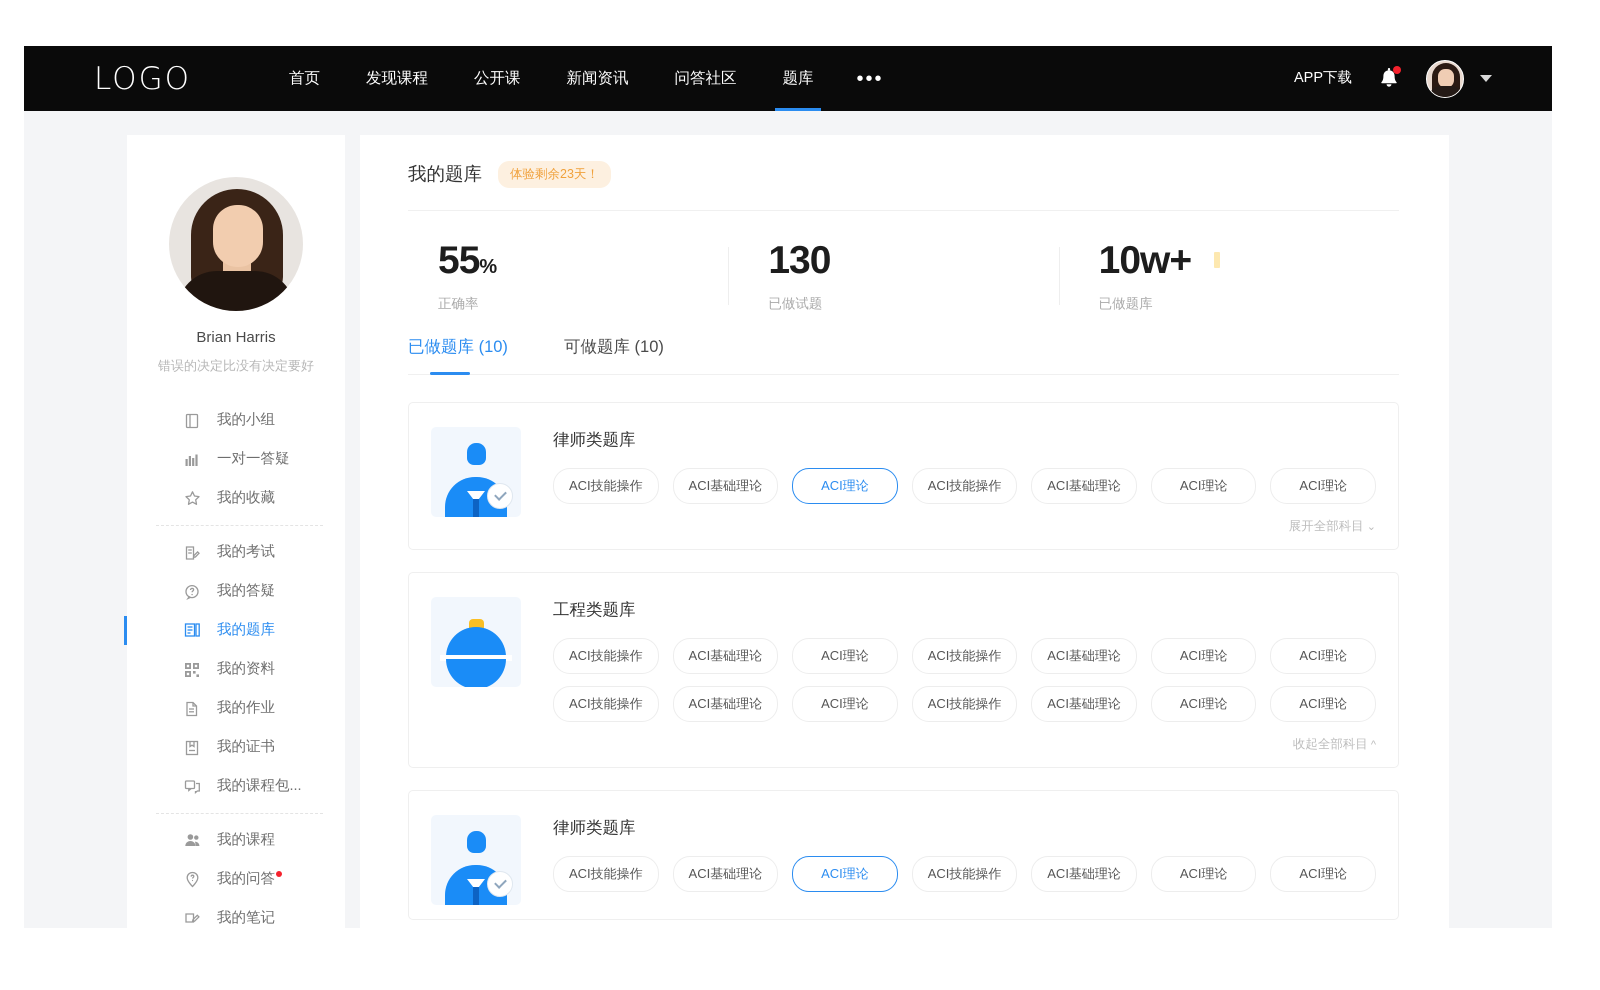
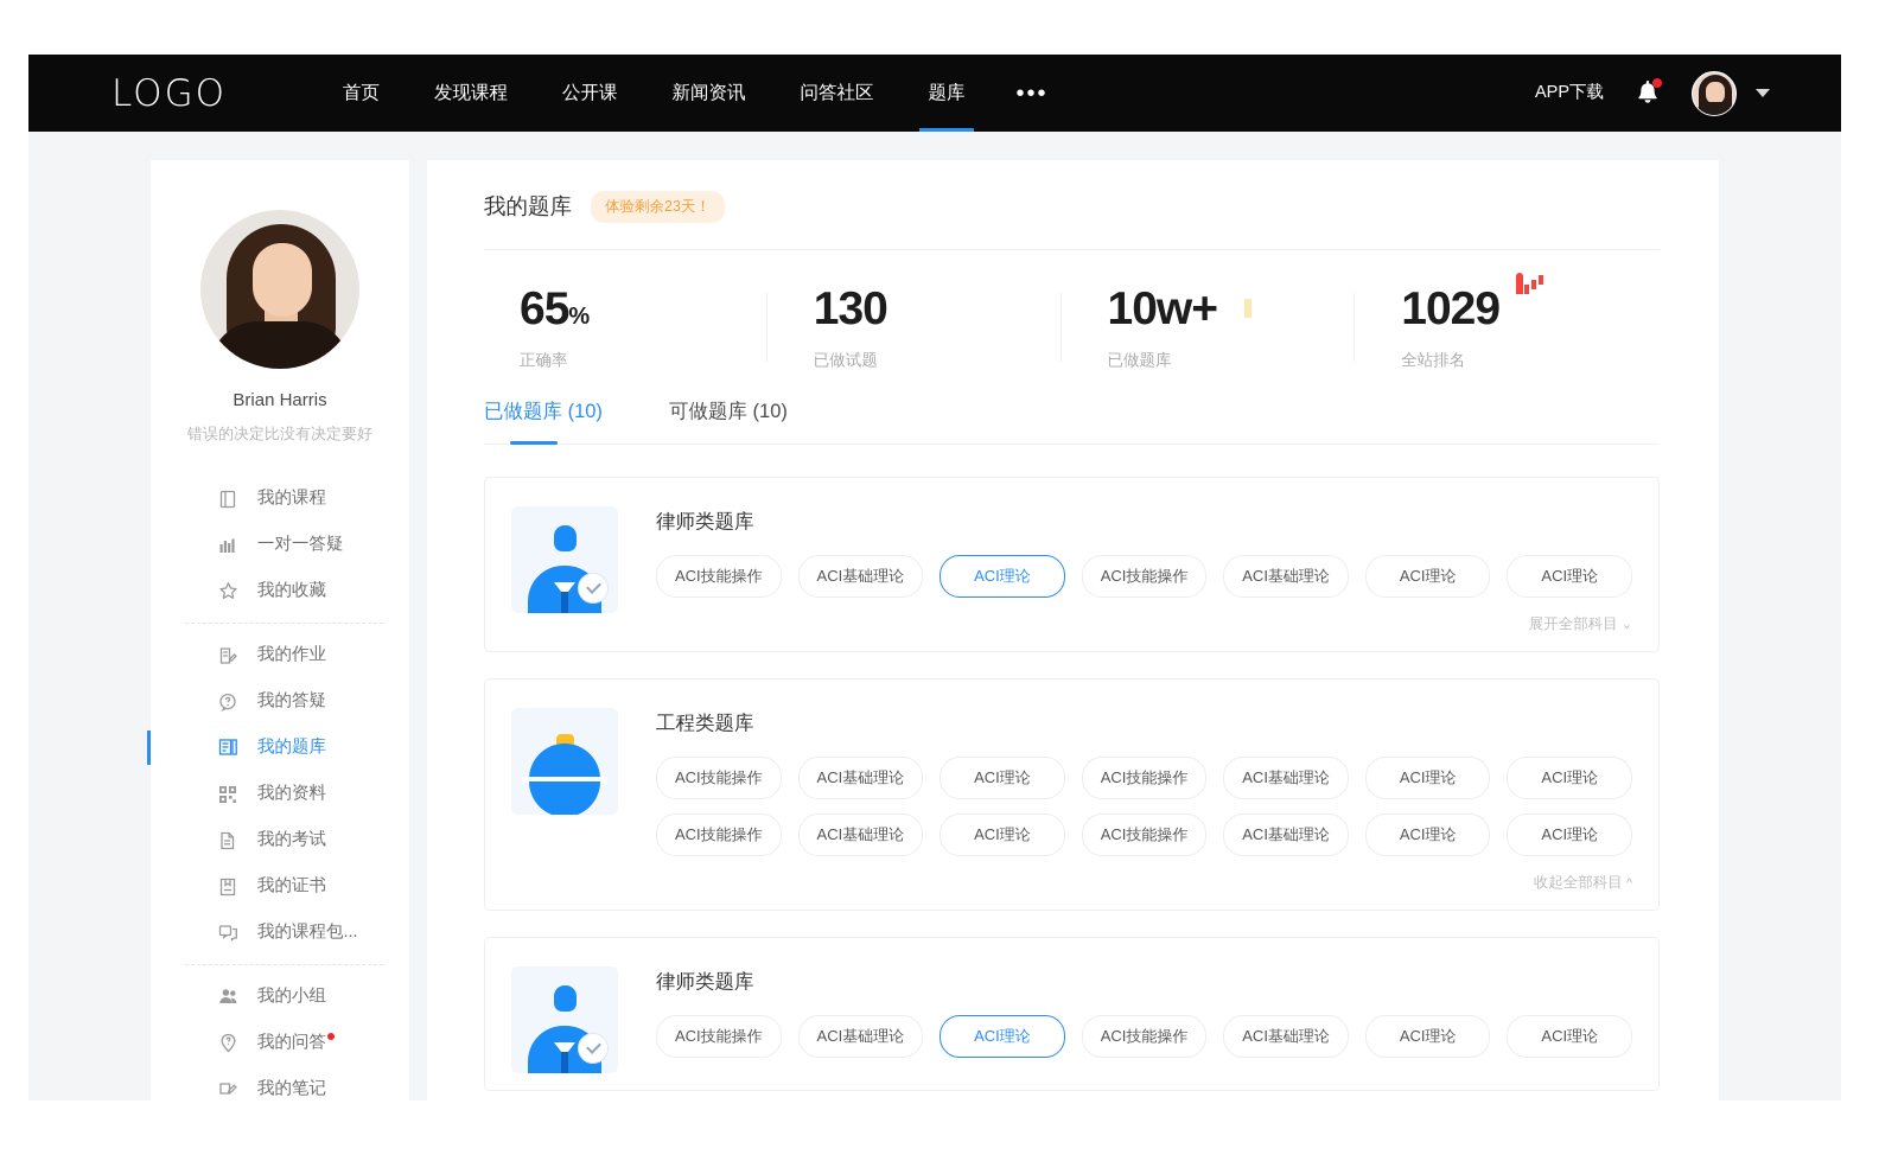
  LOGO
  首页
  发现课程
  公开课
  新闻资讯
  问答社区
  题库
  •••
  APP下载
  Brian Harris
  错误的决定比没有决定要好
- 我的小组
+ 我的课程
  一对一答疑
  我的收藏
- 我的考试
+ 我的作业
  我的答疑
  我的题库
  我的资料
- 我的作业
+ 我的考试
  我的证书
  我的课程包...
- 我的课程
+ 我的小组
  我的问答
  我的笔记
  我的题库
  体验剩余23天！
- 55%
+ 65%
  正确率
  130
  已做试题
  10w+
  已做题库
+ 1029
+ 全站排名
  已做题库 (10)
  可做题库 (10)
  律师类题库
  ACI技能操作
  ACI基础理论
  ACI理论
  ACI技能操作
  ACI基础理论
  ACI理论
  ACI理论
  展开全部科目 ⌄
  工程类题库
  ACI技能操作
  ACI基础理论
  ACI理论
  ACI技能操作
  ACI基础理论
  ACI理论
  ACI理论
  ACI技能操作
  ACI基础理论
  ACI理论
  ACI技能操作
  ACI基础理论
  ACI理论
  ACI理论
  收起全部科目 ^
  律师类题库
  ACI技能操作
  ACI基础理论
  ACI理论
  ACI技能操作
  ACI基础理论
  ACI理论
  ACI理论
